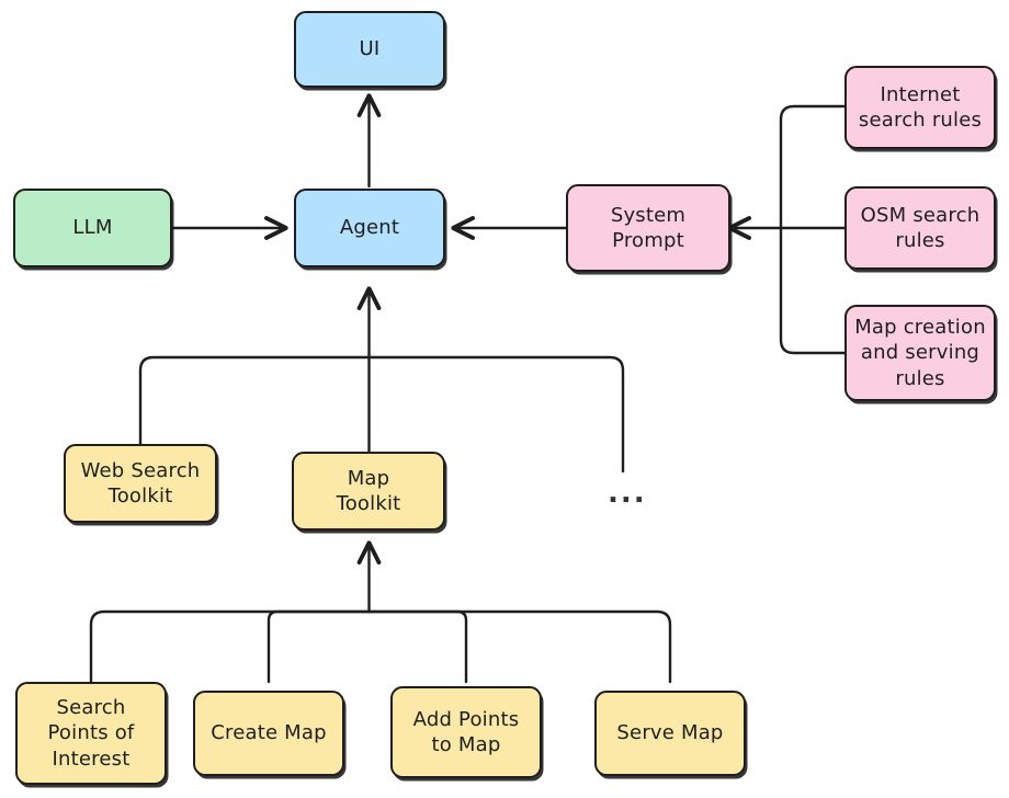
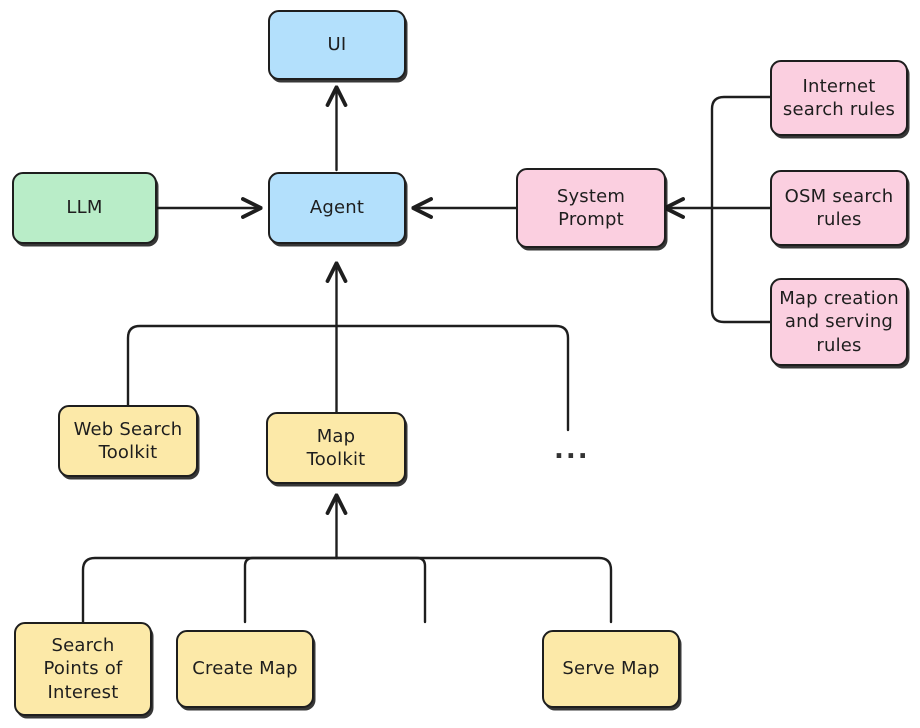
  UI
  LLM
  Agent
  System
  Prompt
  Internet
  search rules
  OSM search
  rules
  Map creation
  and serving
  rules
  Web Search
  Toolkit
  Map
  Toolkit
  ...
  Search
  Points of
  Interest
  Create Map
- Add Points
- to Map
  Serve Map
